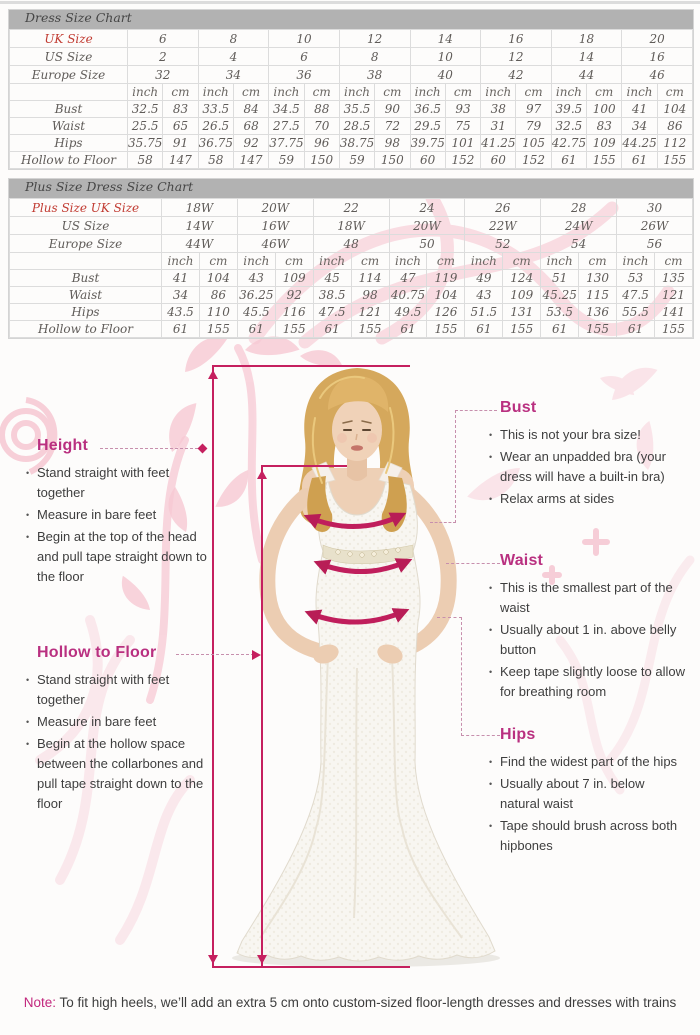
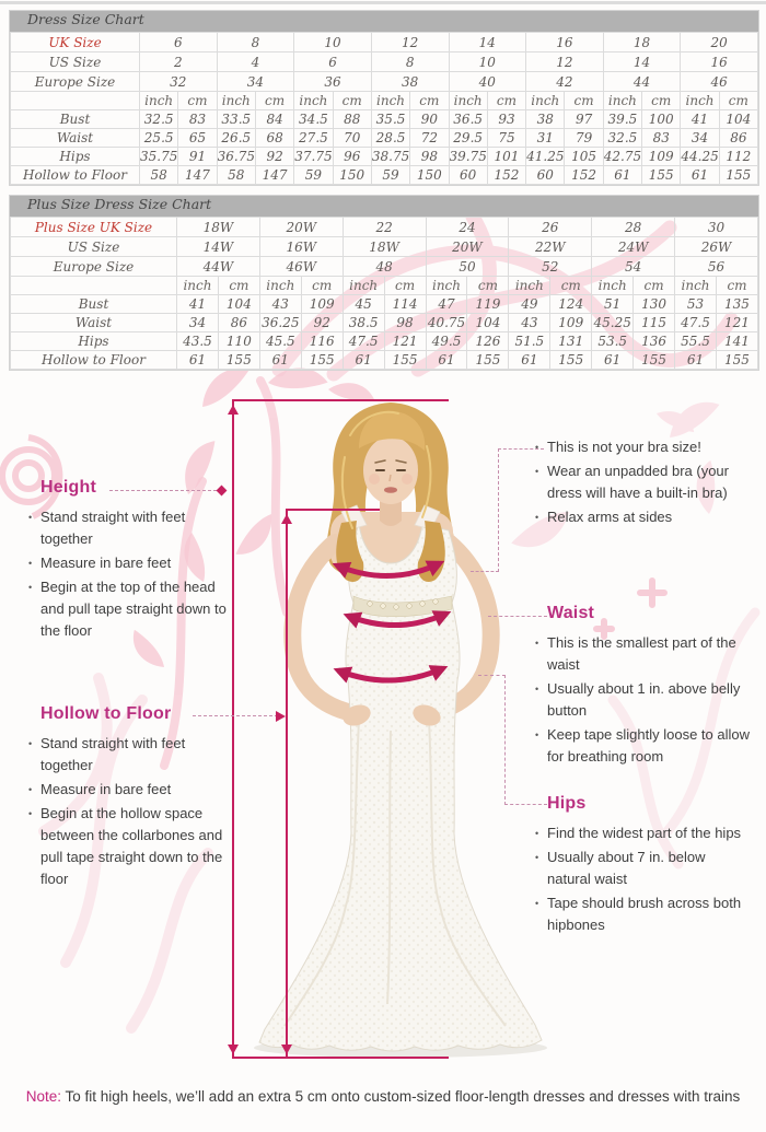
  Dress Size Chart
  UK Size	6	8	10	12	14	16	18	20
  US Size	2	4	6	8	10	12	14	16
  Europe Size	32	34	36	38	40	42	44	46
  	inch	cm	inch	cm	inch	cm	inch	cm	inch	cm	inch	cm	inch	cm	inch	cm
  Bust	32.5	83	33.5	84	34.5	88	35.5	90	36.5	93	38	97	39.5	100	41	104
  Waist	25.5	65	26.5	68	27.5	70	28.5	72	29.5	75	31	79	32.5	83	34	86
  Hips	35.75	91	36.75	92	37.75	96	38.75	98	39.75	101	41.25	105	42.75	109	44.25	112
  Hollow to Floor	58	147	58	147	59	150	59	150	60	152	60	152	61	155	61	155
  Plus Size Dress Size Chart
  Plus Size UK Size	18W	20W	22	24	26	28	30
  US Size	14W	16W	18W	20W	22W	24W	26W
  Europe Size	44W	46W	48	50	52	54	56
  	inch	cm	inch	cm	inch	cm	inch	cm	inch	cm	inch	cm	inch	cm
  Bust	41	104	43	109	45	114	47	119	49	124	51	130	53	135
  Waist	34	86	36.25	92	38.5	98	40.75	104	43	109	45.25	115	47.5	121
  Hips	43.5	110	45.5	116	47.5	121	49.5	126	51.5	131	53.5	136	55.5	141
  Hollow to Floor	61	155	61	155	61	155	61	155	61	155	61	155	61	155
  Height
  Stand straight with feet together
  Measure in bare feet
  Begin at the top of the head and pull tape straight down to the floor
  Hollow to Floor
  Stand straight with feet together
  Measure in bare feet
  Begin at the hollow space between the collarbones and pull tape straight down to the floor
- Bust
  This is not your bra size!
  Wear an unpadded bra (your dress will have a built-in bra)
  Relax arms at sides
  Waist
  This is the smallest part of the waist
  Usually about 1 in. above belly button
  Keep tape slightly loose to allow for breathing room
  Hips
  Find the widest part of the hips
  Usually about 7 in. below natural waist
  Tape should brush across both hipbones
  Note: To fit high heels, we’ll add an extra 5 cm onto custom-sized floor-length dresses and dresses with trains
